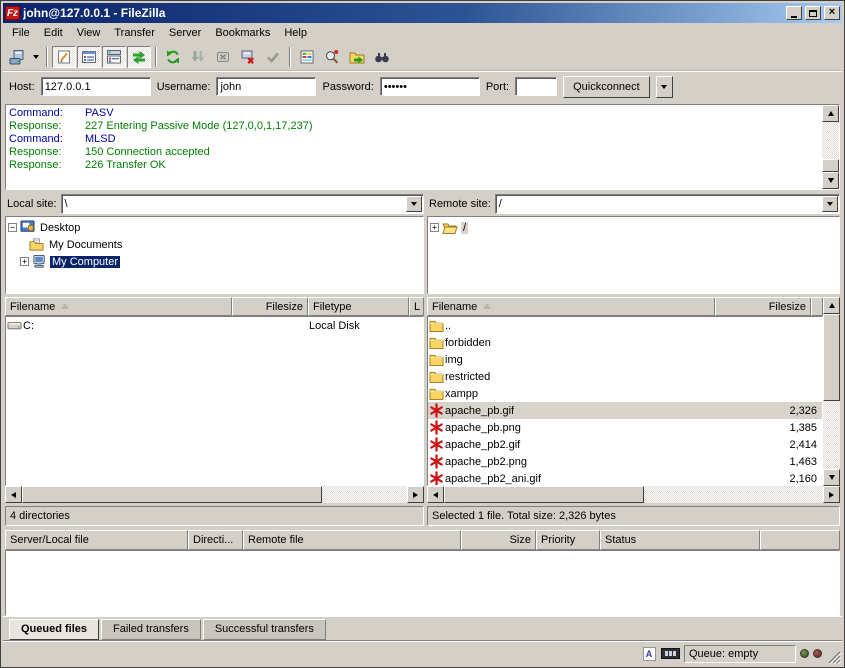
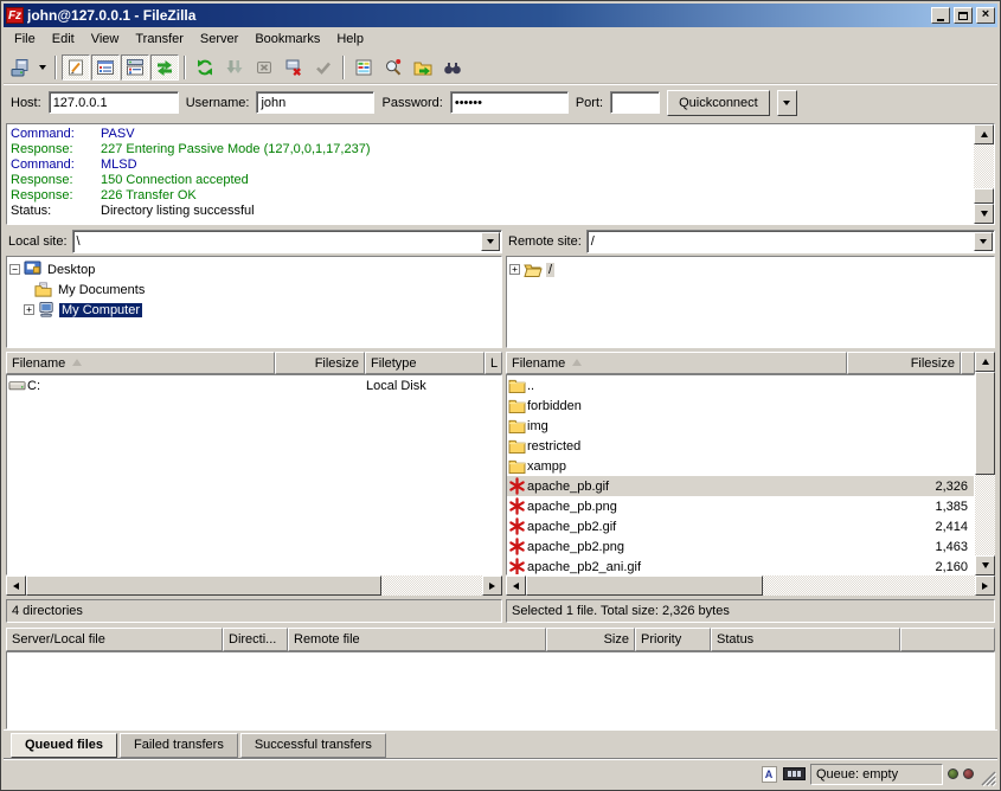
  Fz
  john@127.0.0.1 - FileZilla
  ×
  File
  Edit
  View
  Transfer
  Server
  Bookmarks
  Help
  Host:
  127.0.0.1
  Username:
  john
  Password:
  ••••••
  Port:
  Quickconnect
  Command:
  PASV
  Response:
  227 Entering Passive Mode (127,0,0,1,17,237)
  Command:
  MLSD
  Response:
  150 Connection accepted
  Response:
  226 Transfer OK
+ Status:
+ Directory listing successful
  Local site:
  \
  −
  Desktop
  My Documents
  +
  My Computer
  Filename
  Filesize
  Filetype
  L
  C:
  Local Disk
  4 directories
  Remote site:
  /
  +
  /
  Filename
  Filesize
  ..
  forbidden
  img
  restricted
  xampp
  apache_pb.gif
  2,326
  apache_pb.png
  1,385
  apache_pb2.gif
  2,414
  apache_pb2.png
  1,463
  apache_pb2_ani.gif
  2,160
  Selected 1 file. Total size: 2,326 bytes
  Server/Local file
  Directi...
  Remote file
  Size
  Priority
  Status
  Queued files
  Failed transfers
  Successful transfers
  A
  Queue: empty
